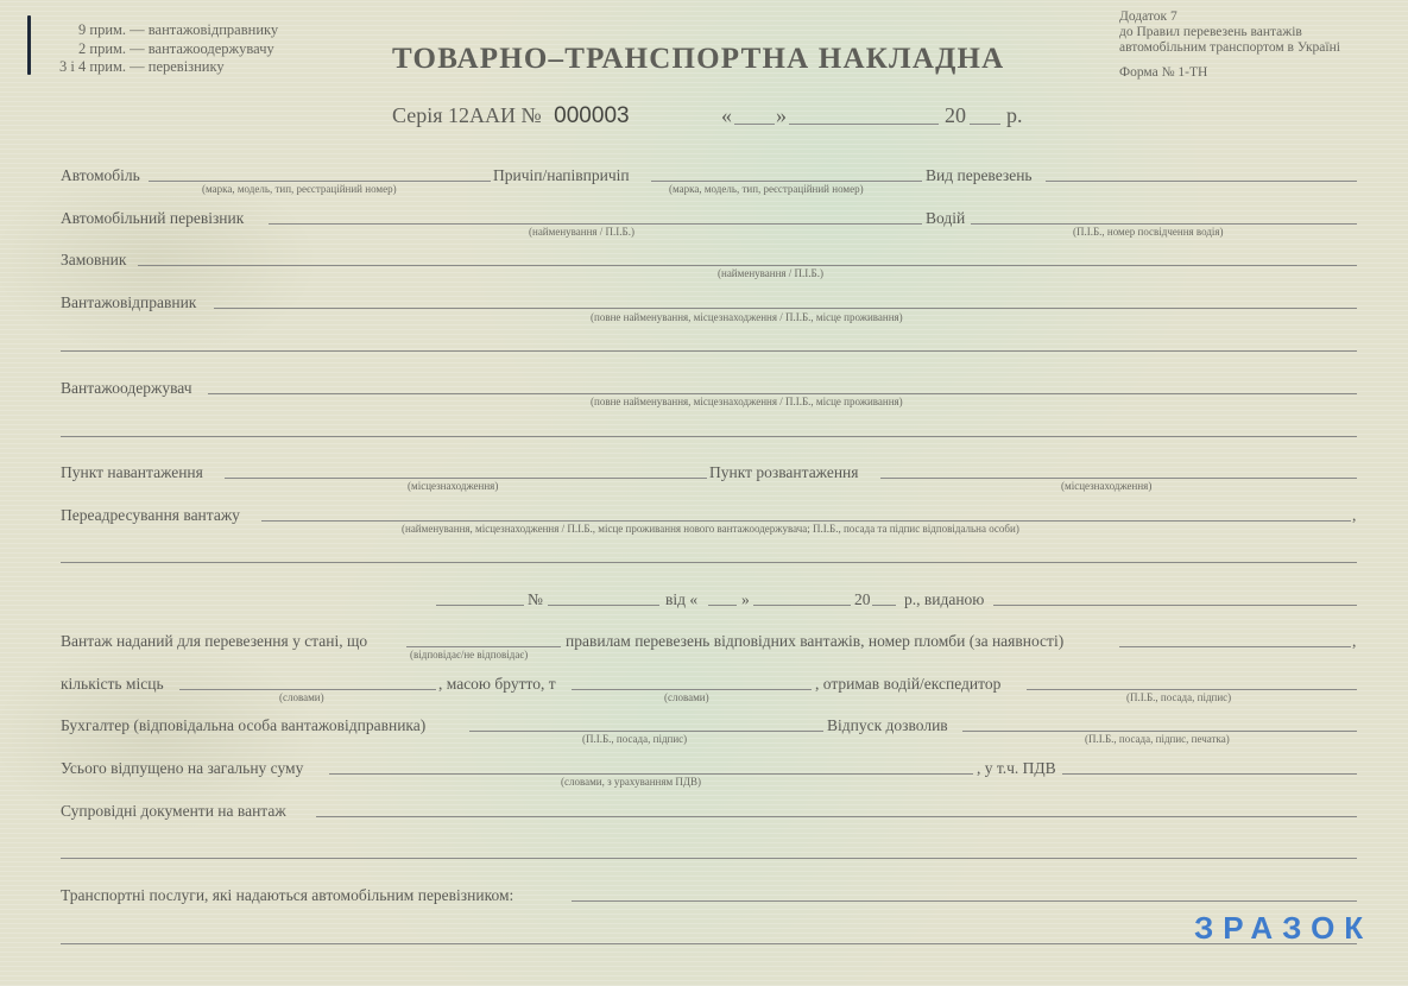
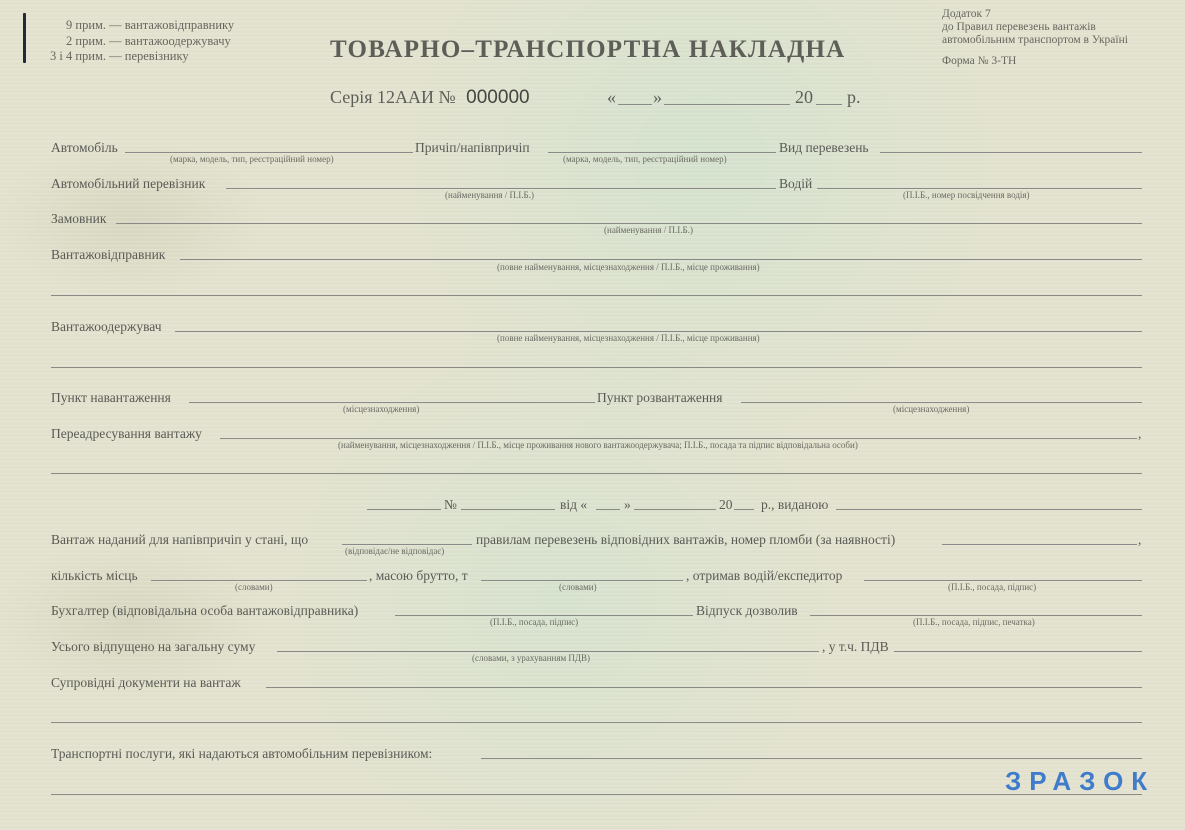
  9 прим. — вантажовідправнику
  2 прим. — вантажоодержувачу
  3 і 4 прим. — перевізнику
  ТОВАРНО–ТРАНСПОРТНА НАКЛАДНА
- Серія 12ААИ № 000003
+ Серія 12ААИ № 000000
  «
  »
  20
  р.
  Додаток 7
  до Правил перевезень вантажів
  автомобільним транспортом в Україні
- Форма № 1-ТН
+ Форма № 3-ТН
  Автомобіль
  (марка, модель, тип, реєстраційний номер)
  Причіп/напівпричіп
  (марка, модель, тип, реєстраційний номер)
  Вид перевезень
  Автомобільний перевізник
  (найменування / П.І.Б.)
  Водій
  (П.І.Б., номер посвідчення водія)
  Замовник
  (найменування / П.І.Б.)
  Вантажовідправник
  (повне найменування, місцезнаходження / П.І.Б., місце проживання)
  Вантажоодержувач
  (повне найменування, місцезнаходження / П.І.Б., місце проживання)
  Пункт навантаження
  (місцезнаходження)
  Пункт розвантаження
  (місцезнаходження)
  Переадресування вантажу
  ,
  (найменування, місцезнаходження / П.І.Б., місце проживання нового вантажоодержувача; П.І.Б., посада та підпис відповідальна особи)
  №
  від «
  »
  20
  р., виданою
- Вантаж наданий для перевезення у стані, що
+ Вантаж наданий для напівпричіп у стані, що
  (відповідає/не відповідає)
  правилам перевезень відповідних вантажів, номер пломби (за наявності)
  ,
  кількість місць
  (словами)
  , масою брутто, т
  (словами)
  , отримав водій/експедитор
  (П.І.Б., посада, підпис)
  Бухгалтер (відповідальна особа вантажовідправника)
  (П.І.Б., посада, підпис)
  Відпуск дозволив
  (П.І.Б., посада, підпис, печатка)
  Усього відпущено на загальну суму
  (словами, з урахуванням ПДВ)
  , у т.ч. ПДВ
  Супровідні документи на вантаж
  Транспортні послуги, які надаються автомобільним перевізником:
  ЗРАЗОК
